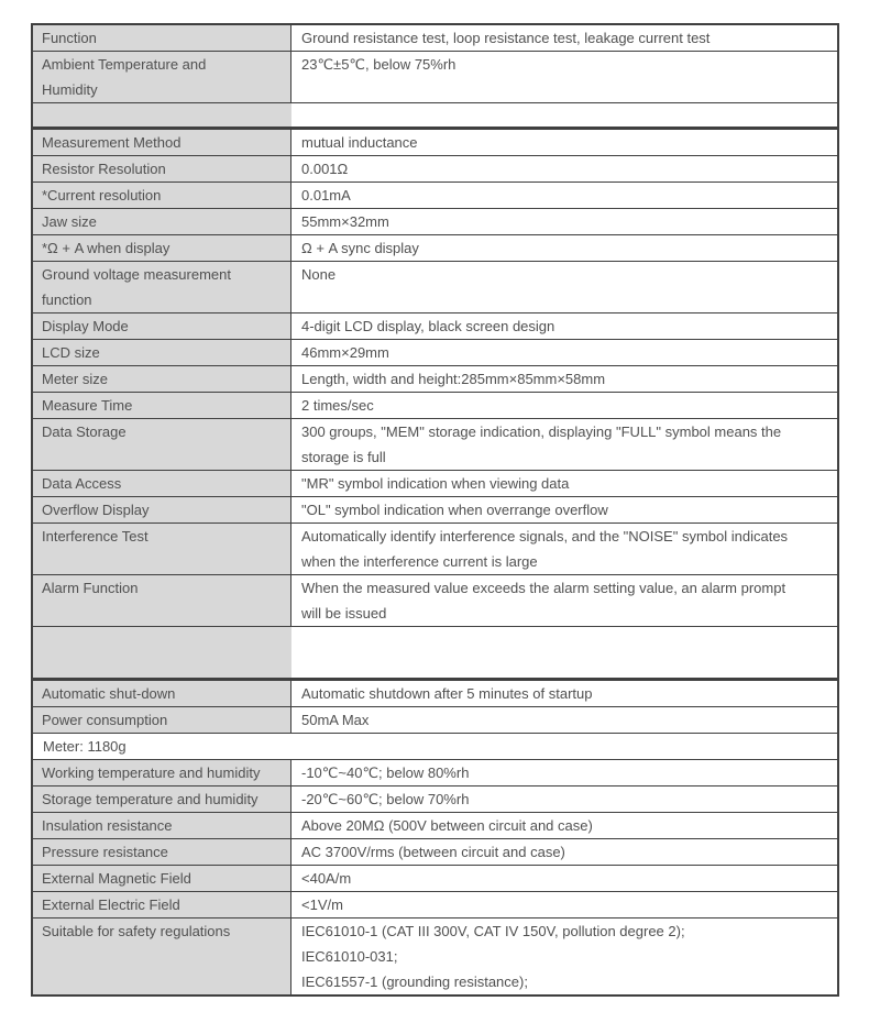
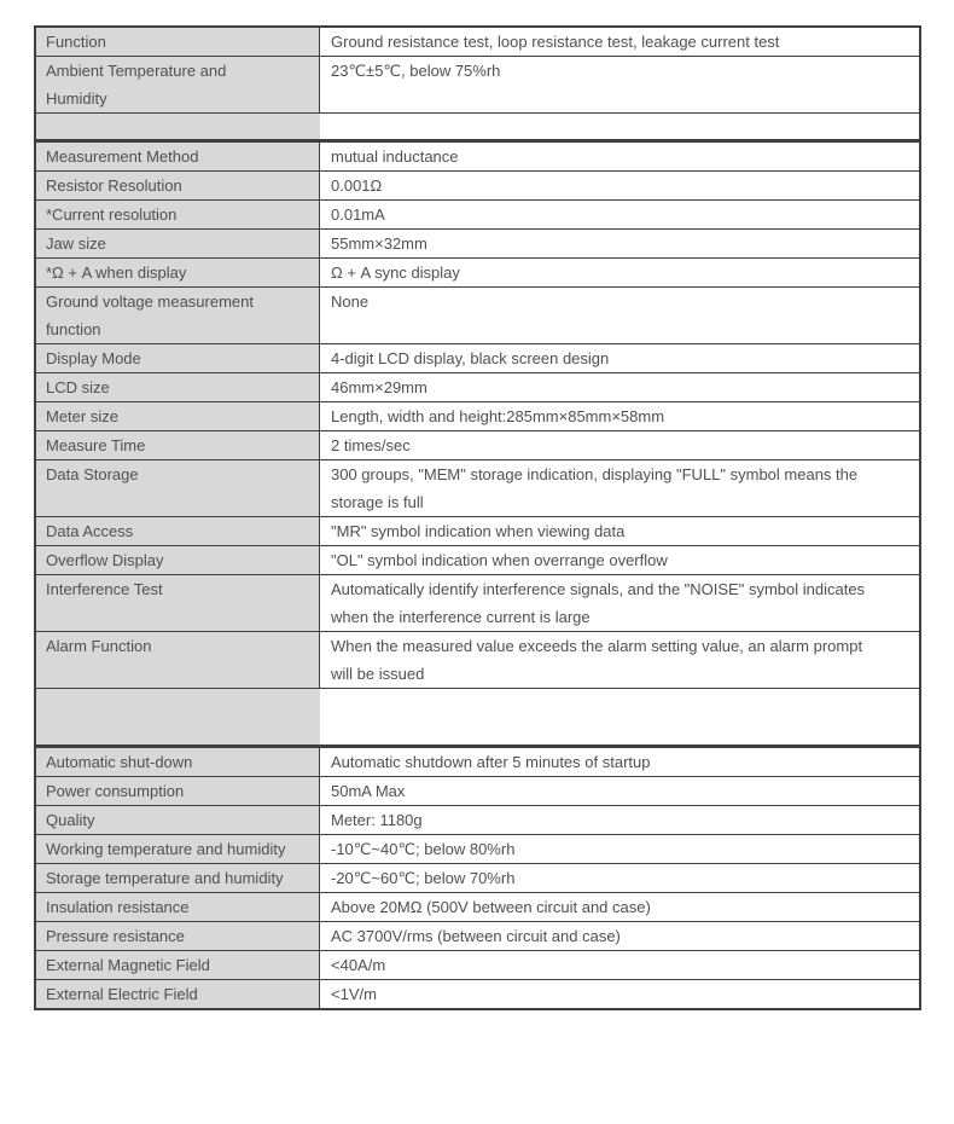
  Function
  Ground resistance test, loop resistance test, leakage current test
  Ambient Temperature and
  Humidity
  23℃±5℃, below 75%rh
  Measurement Method
  mutual inductance
  Resistor Resolution
  0.001Ω
  *Current resolution
  0.01mA
  Jaw size
  55mm×32mm
  *Ω + A when display
  Ω + A sync display
  Ground voltage measurement
  function
  None
  Display Mode
  4-digit LCD display, black screen design
  LCD size
  46mm×29mm
  Meter size
  Length, width and height:285mm×85mm×58mm
  Measure Time
  2 times/sec
  Data Storage
  300 groups, "MEM" storage indication, displaying "FULL" symbol means the
  storage is full
  Data Access
  "MR" symbol indication when viewing data
  Overflow Display
  "OL" symbol indication when overrange overflow
  Interference Test
  Automatically identify interference signals, and the "NOISE" symbol indicates
  when the interference current is large
  Alarm Function
  When the measured value exceeds the alarm setting value, an alarm prompt
  will be issued
  Automatic shut-down
  Automatic shutdown after 5 minutes of startup
  Power consumption
  50mA Max
+ Quality
  Meter: 1180g
  Working temperature and humidity
  -10℃~40℃; below 80%rh
  Storage temperature and humidity
  -20℃~60℃; below 70%rh
  Insulation resistance
  Above 20MΩ (500V between circuit and case)
  Pressure resistance
  AC 3700V/rms (between circuit and case)
  External Magnetic Field
  <40A/m
  External Electric Field
  <1V/m
- Suitable for safety regulations
- IEC61010-1 (CAT III 300V, CAT IV 150V, pollution degree 2);
- IEC61010-031;
- IEC61557-1 (grounding resistance);
